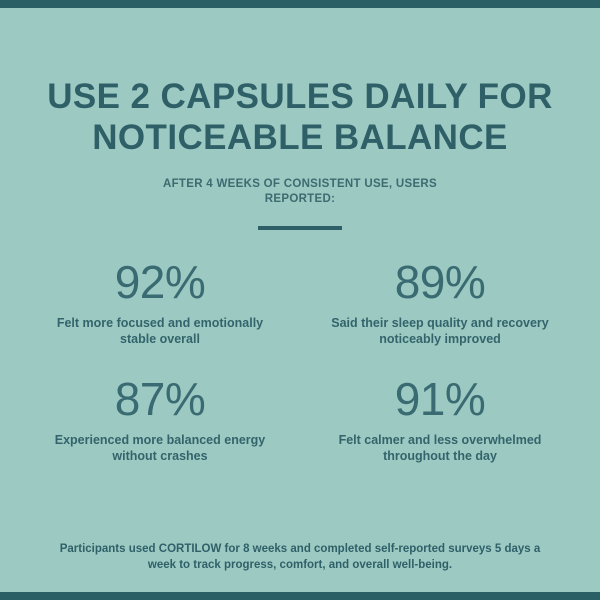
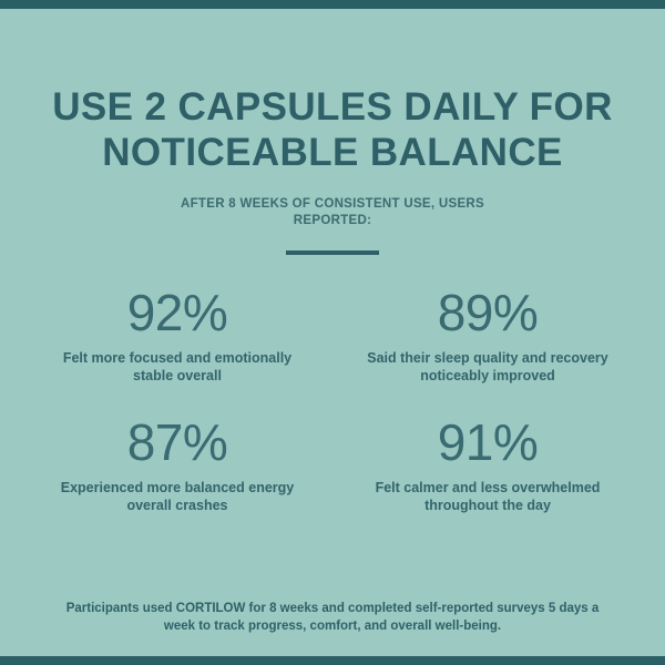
  USE 2 CAPSULES DAILY FOR NOTICEABLE BALANCE
- AFTER 4 WEEKS OF CONSISTENT USE, USERS REPORTED:
+ AFTER 8 WEEKS OF CONSISTENT USE, USERS REPORTED:
  92%
  Felt more focused and emotionally stable overall
  89%
  Said their sleep quality and recovery noticeably improved
  87%
- Experienced more balanced energy without crashes
+ Experienced more balanced energy overall crashes
  91%
  Felt calmer and less overwhelmed throughout the day
  Participants used CORTILOW for 8 weeks and completed self-reported surveys 5 days a week to track progress, comfort, and overall well-being.
